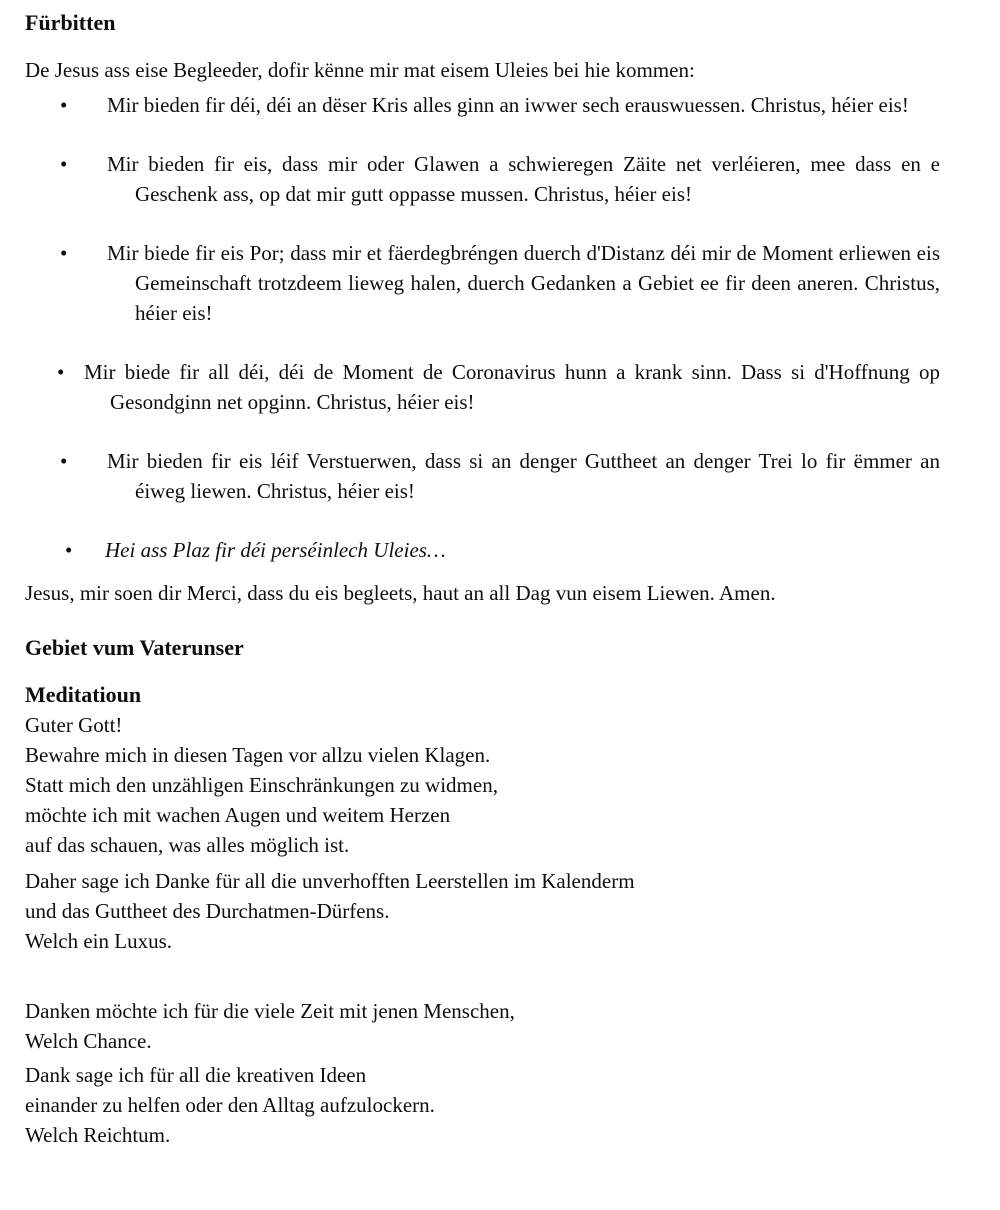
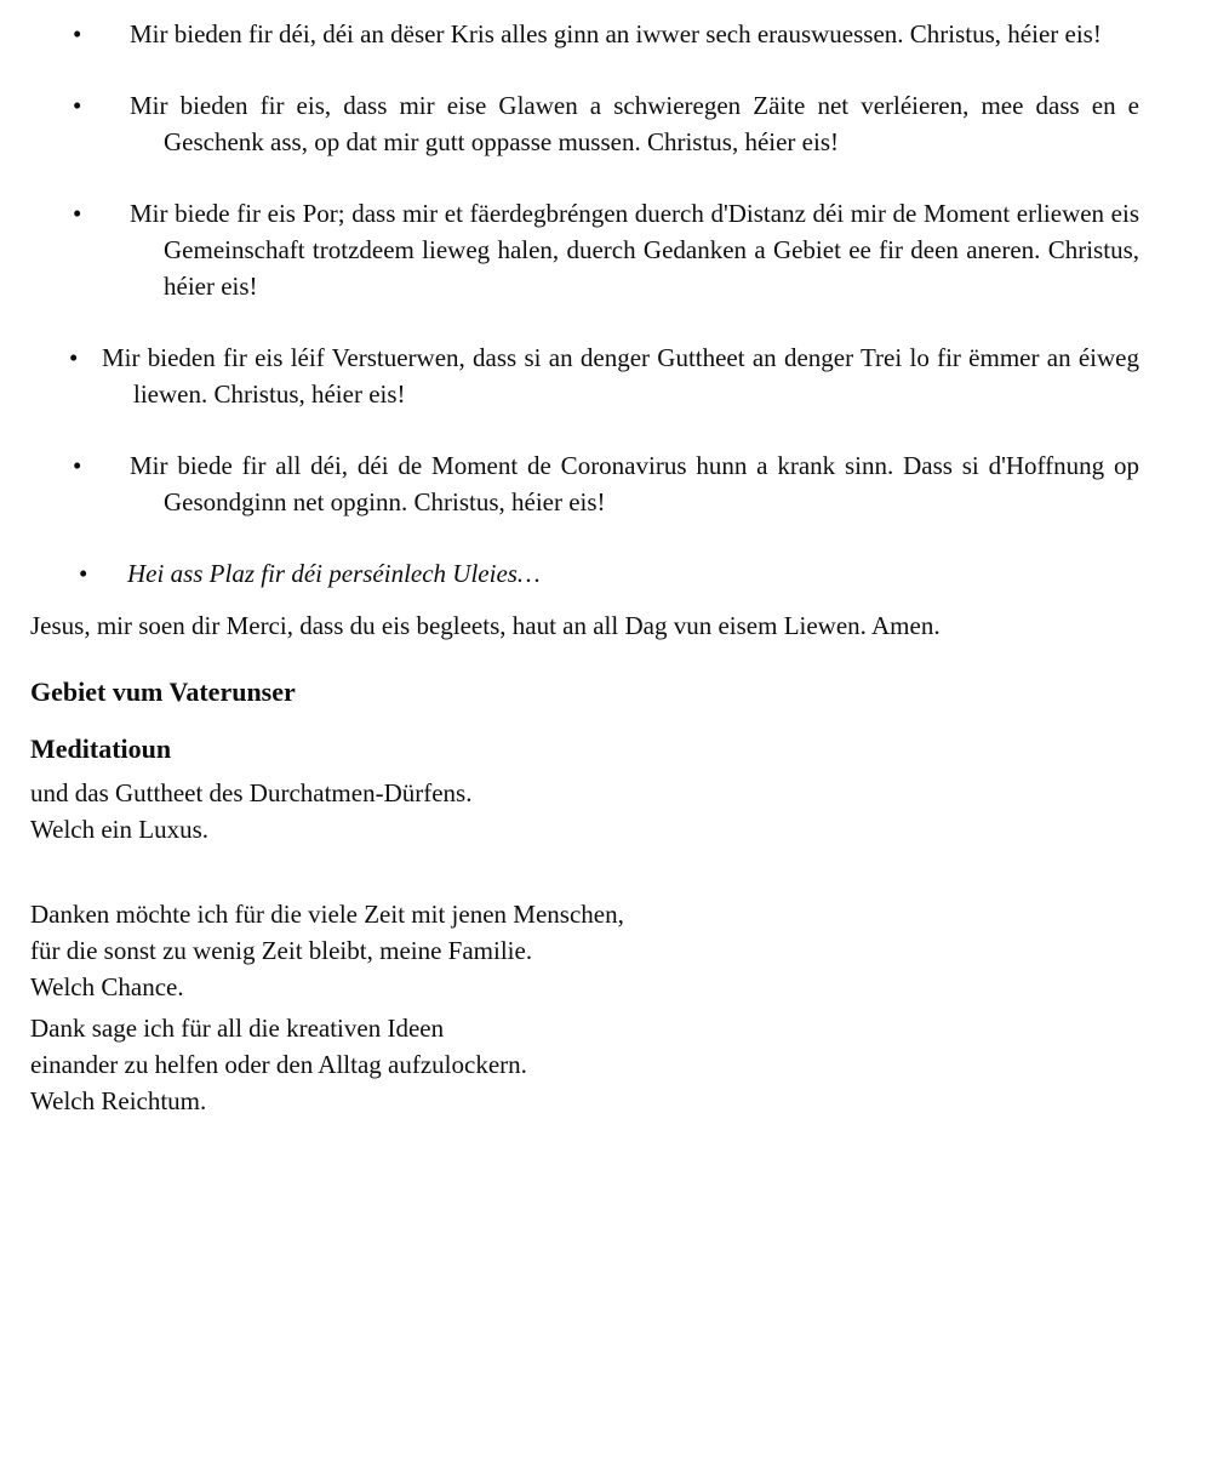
- Fürbitten
- De Jesus ass eise Begleeder, dofir kënne mir mat eisem Uleies bei hie kommen:
  •
  Mir bieden fir déi, déi an dëser Kris alles ginn an iwwer sech erauswuessen. Christus, héier eis!
  •
- Mir bieden fir eis, dass mir oder Glawen a schwieregen Zäite net verléieren, mee dass en e Geschenk ass, op dat mir gutt oppasse mussen. Christus, héier eis!
+ Mir bieden fir eis, dass mir eise Glawen a schwieregen Zäite net verléieren, mee dass en e Geschenk ass, op dat mir gutt oppasse mussen. Christus, héier eis!
  •
  Mir biede fir eis Por; dass mir et fäerdegbréngen duerch d'Distanz déi mir de Moment erliewen eis Gemeinschaft trotzdeem lieweg halen, duerch Gedanken a Gebiet ee fir deen aneren. Christus, héier eis!
  •
- Mir biede fir all déi, déi de Moment de Coronavirus hunn a krank sinn. Dass si d'Hoffnung op Gesondginn net opginn. Christus, héier eis!
+ Mir bieden fir eis léif Verstuerwen, dass si an denger Guttheet an denger Trei lo fir ëmmer an éiweg liewen. Christus, héier eis!
  •
- Mir bieden fir eis léif Verstuerwen, dass si an denger Guttheet an denger Trei lo fir ëmmer an éiweg liewen. Christus, héier eis!
+ Mir biede fir all déi, déi de Moment de Coronavirus hunn a krank sinn. Dass si d'Hoffnung op Gesondginn net opginn. Christus, héier eis!
  •
  Hei ass Plaz fir déi perséinlech Uleies…
  Jesus, mir soen dir Merci, dass du eis begleets, haut an all Dag vun eisem Liewen. Amen.
  Gebiet vum Vaterunser
  Meditatioun
- Guter Gott!
- Bewahre mich in diesen Tagen vor allzu vielen Klagen.
- Statt mich den unzähligen Einschränkungen zu widmen,
- möchte ich mit wachen Augen und weitem Herzen
- auf das schauen, was alles möglich ist.
- Daher sage ich Danke für all die unverhofften Leerstellen im Kalenderm
  und das Guttheet des Durchatmen-Dürfens.
  Welch ein Luxus.
  Danken möchte ich für die viele Zeit mit jenen Menschen,
+ für die sonst zu wenig Zeit bleibt, meine Familie.
  Welch Chance.
  Dank sage ich für all die kreativen Ideen
  einander zu helfen oder den Alltag aufzulockern.
  Welch Reichtum.
